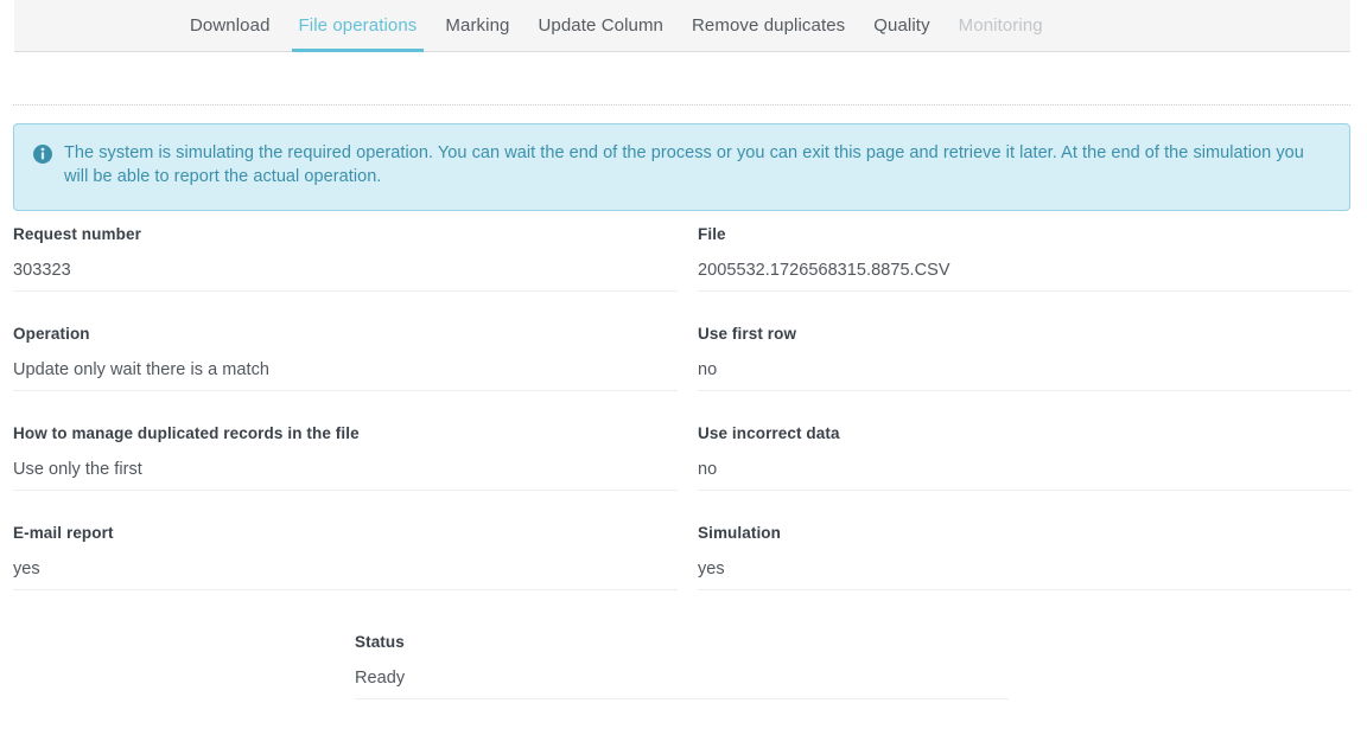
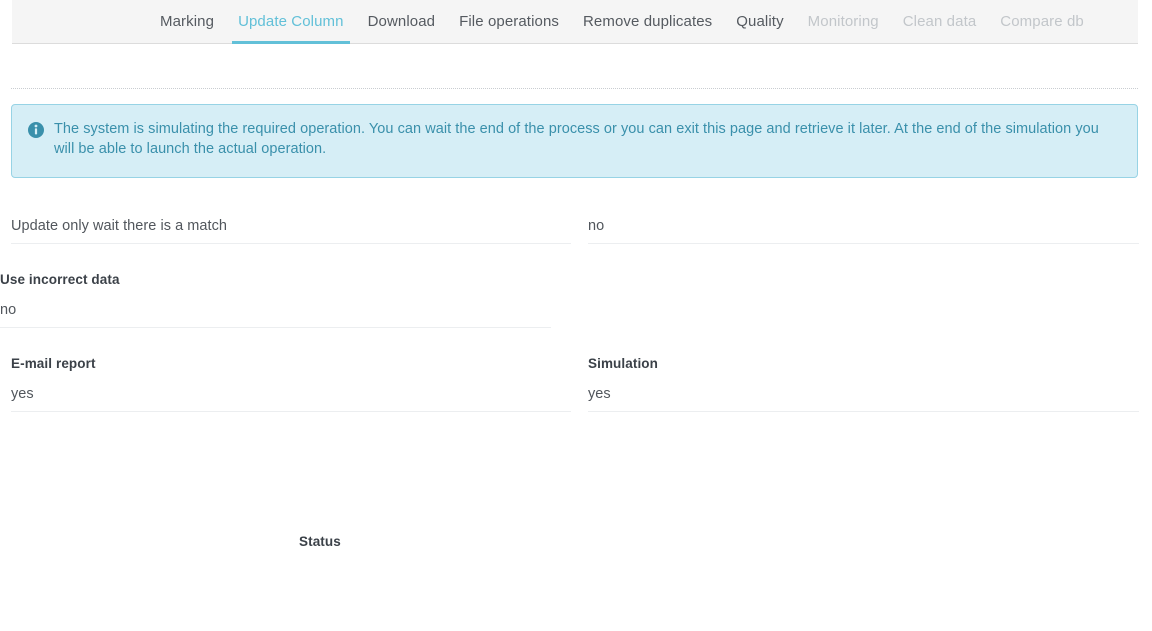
- Download
+ Marking
- File operations
+ Update Column
- Marking
+ Download
- Update Column
+ File operations
  Remove duplicates
  Quality
  Monitoring
+ Clean data
+ Compare db
- The system is simulating the required operation. You can wait the end of the process or you can exit this page and retrieve it later. At the end of the simulation you will be able to report the actual operation.
+ The system is simulating the required operation. You can wait the end of the process or you can exit this page and retrieve it later. At the end of the simulation you will be able to launch the actual operation.
- Request number
- 303323
- File
- 2005532.1726568315.8875.CSV
- Operation
  Update only wait there is a match
- Use first row
  no
- How to manage duplicated records in the file
- Use only the first
  Use incorrect data
  no
  E-mail report
  yes
  Simulation
  yes
  Status
- Ready
